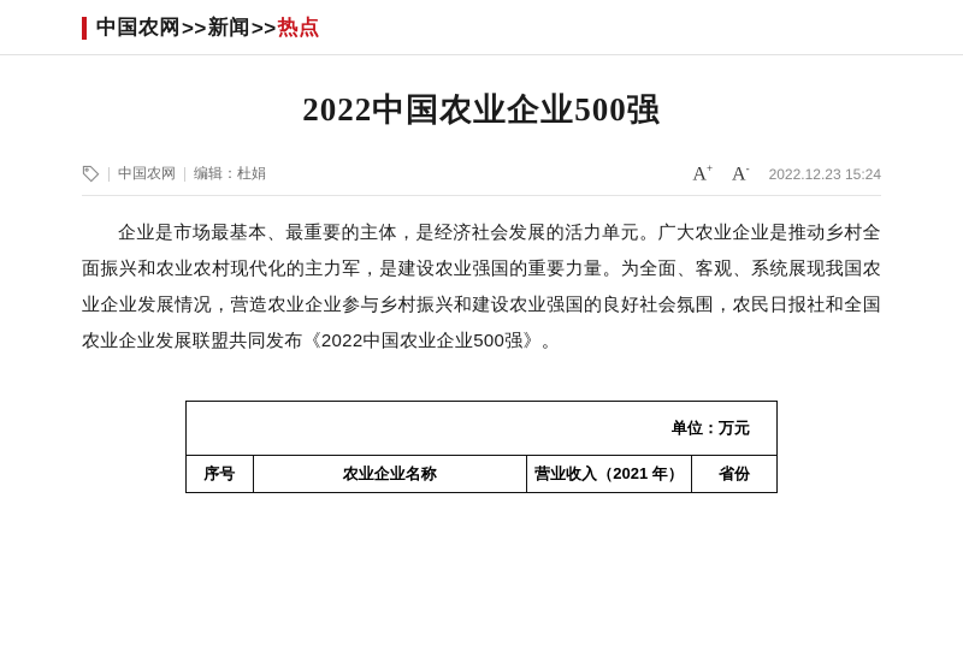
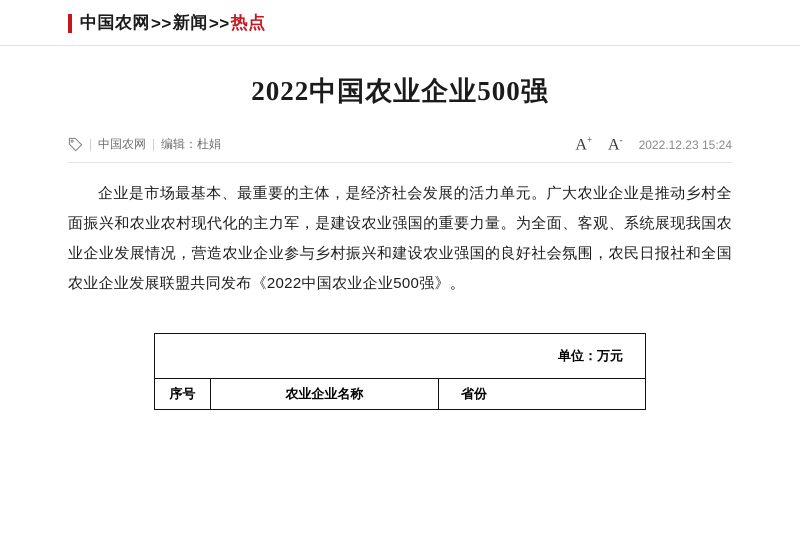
  中国农网
  >>
  新闻
  >>
  热点
  2022中国农业企业500强
  中国农网
  编辑：杜娟
  A+
  A-
  2022.12.23 15:24
  企业是市场最基本、最重要的主体，是经济社会发展的活力单元。广大农业企业是推动乡村全面振兴和农业农村现代化的主力军，是建设农业强国的重要力量。为全面、客观、系统展现我国农业企业发展情况，营造农业企业参与乡村振兴和建设农业强国的良好社会氛围，农民日报社和全国农业企业发展联盟共同发布《2022中国农业企业500强》。
  单位：万元
  序号
  农业企业名称
- 营业收入（2021 年）
  省份
